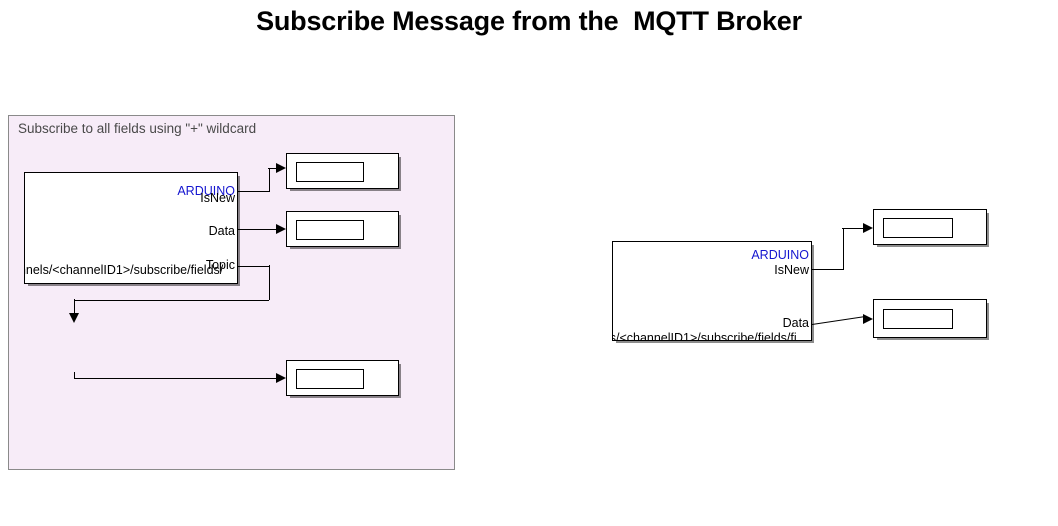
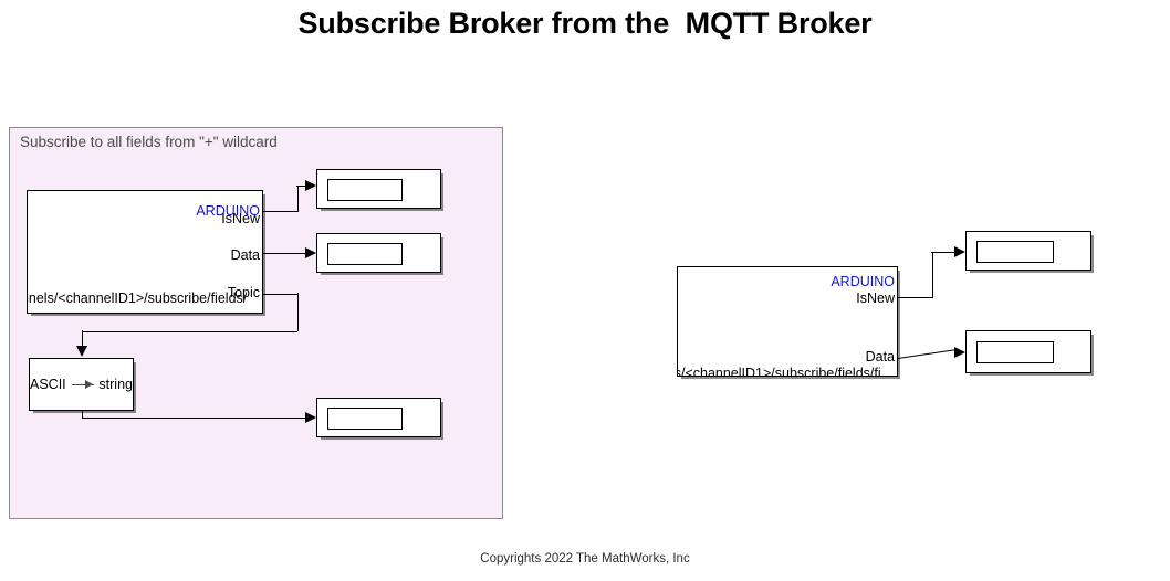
- Subscribe Message from the MQTT Broker
+ Subscribe Broker from the MQTT Broker
- Subscribe to all fields using "+" wildcard
+ Subscribe to all fields from "+" wildcard
  ARDUINO
  IsNew
  Data
  Topic
  nels/<channelID1>/subscribe/fields/
+ ASCII
+ string
  ARDUINO
  IsNew
  Data
  s/<channelID1>/subscribe/fields/fi
+ Copyrights 2022 The MathWorks, Inc
